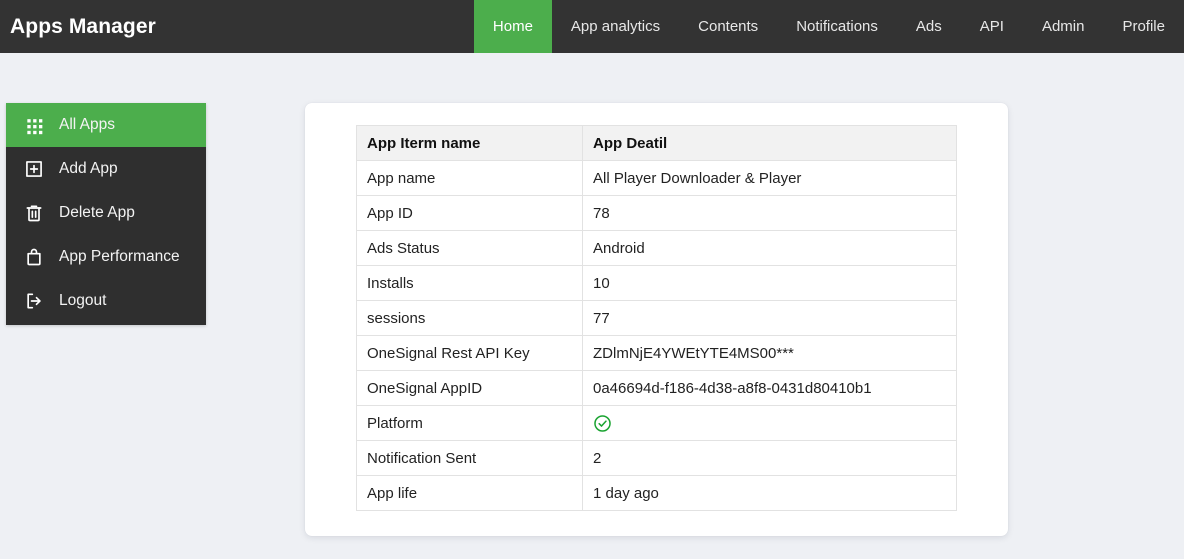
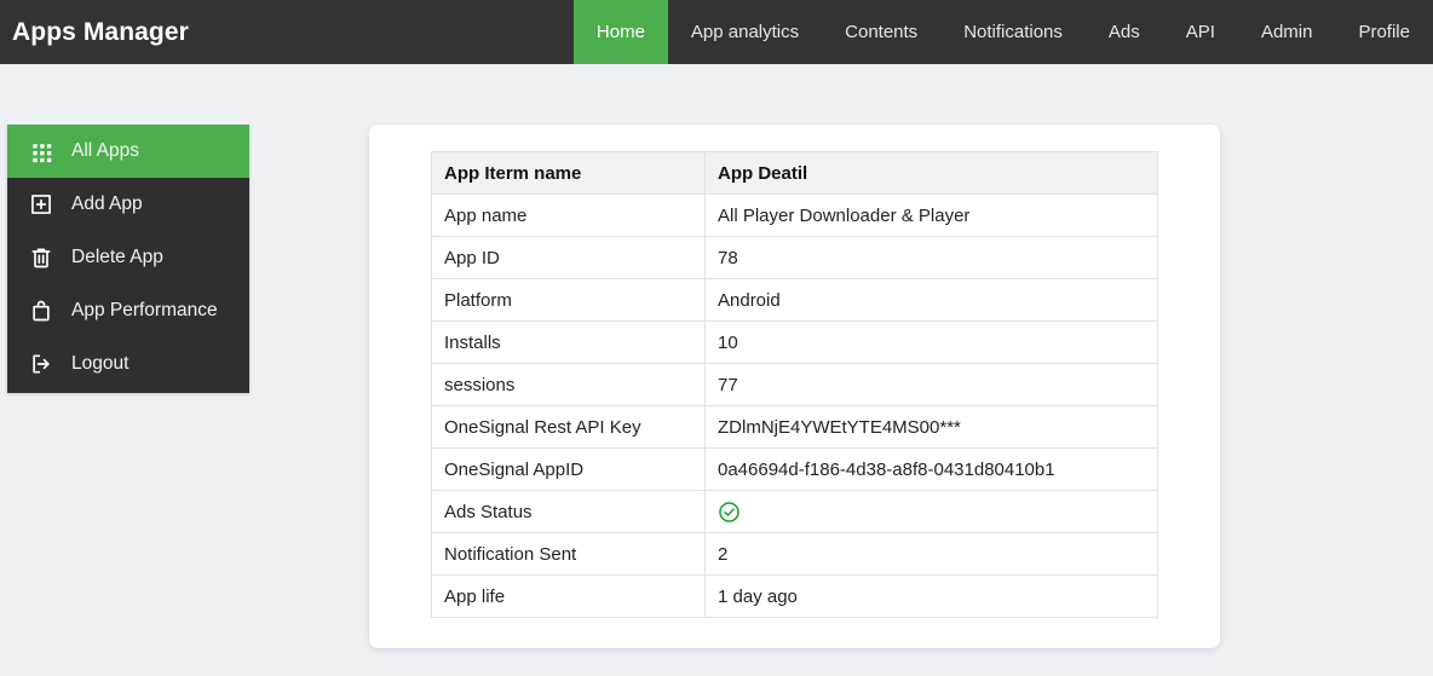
  Apps Manager
  Home
  App analytics
  Contents
  Notifications
  Ads
  API
  Admin
  Profile
  All Apps
  Add App
  Delete App
  App Performance
  Logout
  App Iterm name	App Deatil
  App name	All Player Downloader & Player
  App ID	78
- Ads Status	Android
+ Platform	Android
  Installs	10
  sessions	77
  OneSignal Rest API Key	ZDlmNjE4YWEtYTE4MS00***
  OneSignal AppID	0a46694d-f186-4d38-a8f8-0431d80410b1
- Platform
+ Ads Status
  Notification Sent	2
  App life	1 day ago
